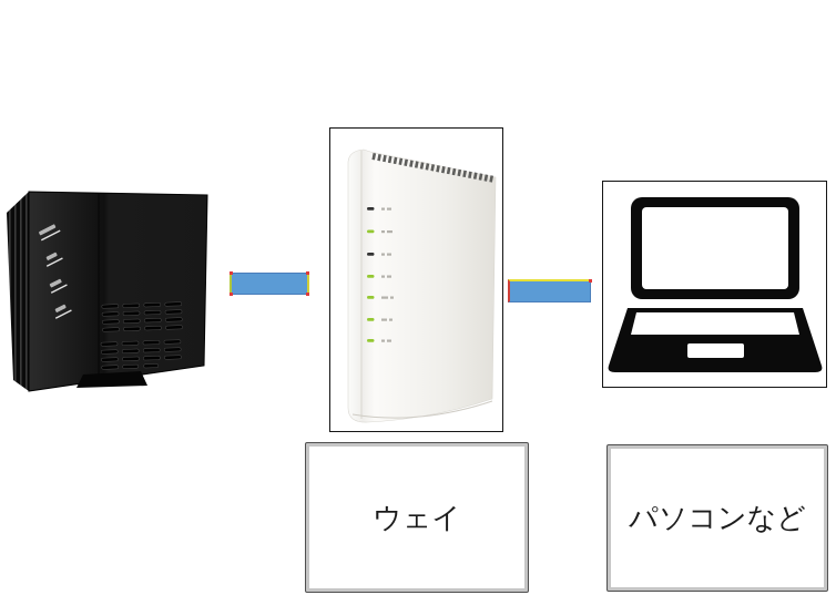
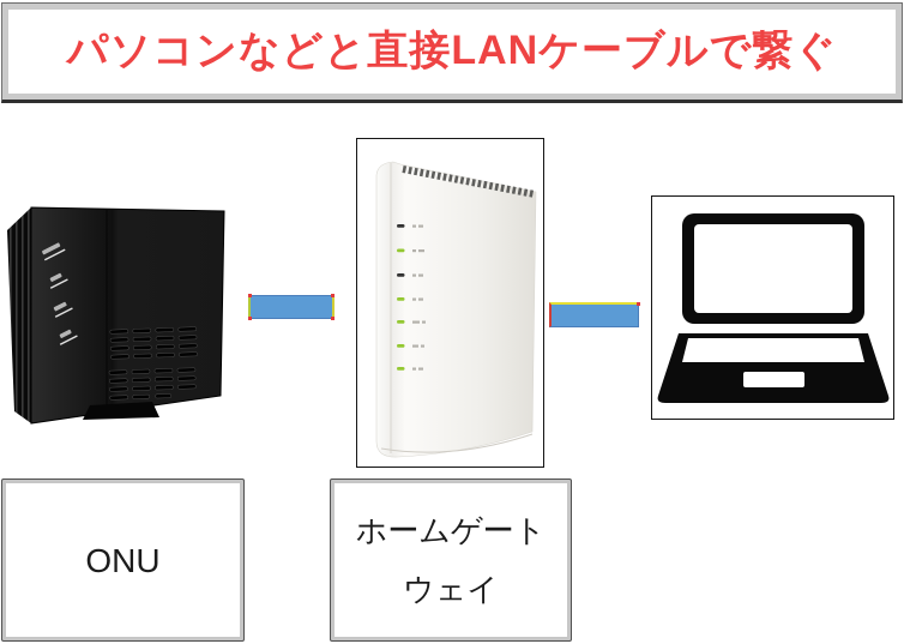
+ パソコンなどと直接LANケーブルで繋ぐ
+ ONU
+ ホームゲート
  ウェイ
- パソコンなど
